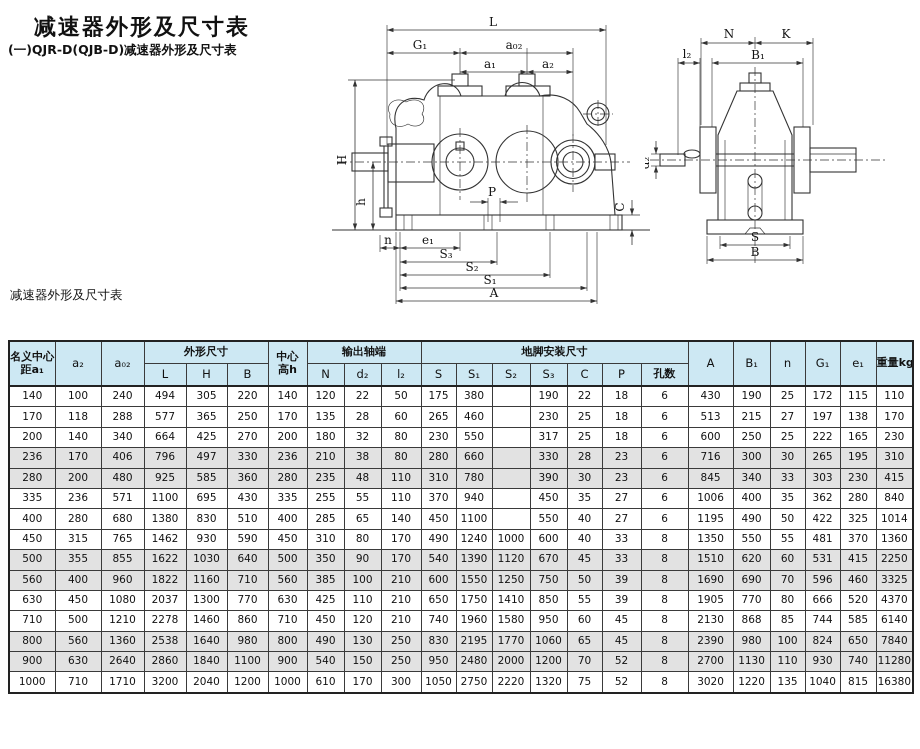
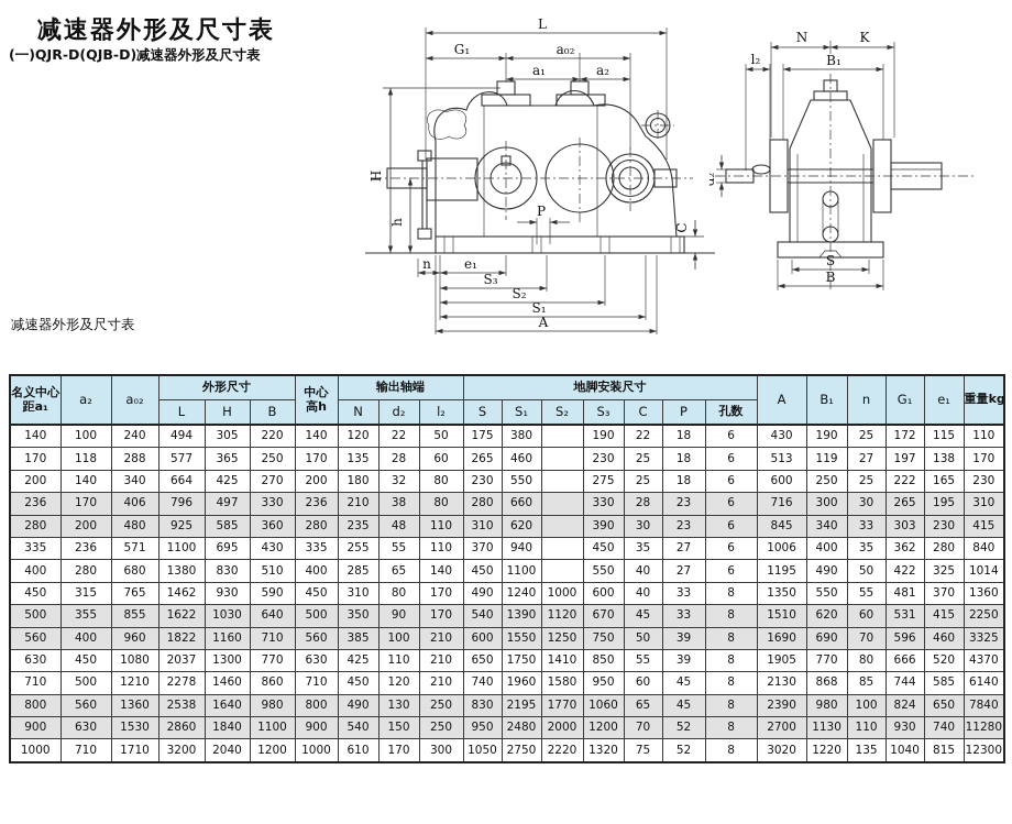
  减速器外形及尺寸表
  (一)QJR-D(QJB-D)减速器外形及尺寸表
  减速器外形及尺寸表
  L
  G₁
  a₀₂
  a₁
  a₂
  n
  e₁
  S₃
  S₂
  S₁
  A
  P
  N
  K
  l₂
  B₁
  S
  B
  名义中心距a₁	a₂	a₀₂	外形尺寸	中心高h	输出轴端	地脚安装尺寸	A	B₁	n	G₁	e₁	重量kg
  L	H	B	N	d₂	l₂	S	S₁	S₂	S₃	C	P	孔数
  140	100	240	494	305	220	140	120	22	50	175	380		190	22	18	6	430	190	25	172	115	110
- 170	118	288	577	365	250	170	135	28	60	265	460		230	25	18	6	513	215	27	197	138	170
+ 170	118	288	577	365	250	170	135	28	60	265	460		230	25	18	6	513	119	27	197	138	170
- 200	140	340	664	425	270	200	180	32	80	230	550		317	25	18	6	600	250	25	222	165	230
+ 200	140	340	664	425	270	200	180	32	80	230	550		275	25	18	6	600	250	25	222	165	230
  236	170	406	796	497	330	236	210	38	80	280	660		330	28	23	6	716	300	30	265	195	310
- 280	200	480	925	585	360	280	235	48	110	310	780		390	30	23	6	845	340	33	303	230	415
+ 280	200	480	925	585	360	280	235	48	110	310	620		390	30	23	6	845	340	33	303	230	415
  335	236	571	1100	695	430	335	255	55	110	370	940		450	35	27	6	1006	400	35	362	280	840
  400	280	680	1380	830	510	400	285	65	140	450	1100		550	40	27	6	1195	490	50	422	325	1014
  450	315	765	1462	930	590	450	310	80	170	490	1240	1000	600	40	33	8	1350	550	55	481	370	1360
  500	355	855	1622	1030	640	500	350	90	170	540	1390	1120	670	45	33	8	1510	620	60	531	415	2250
  560	400	960	1822	1160	710	560	385	100	210	600	1550	1250	750	50	39	8	1690	690	70	596	460	3325
  630	450	1080	2037	1300	770	630	425	110	210	650	1750	1410	850	55	39	8	1905	770	80	666	520	4370
  710	500	1210	2278	1460	860	710	450	120	210	740	1960	1580	950	60	45	8	2130	868	85	744	585	6140
  800	560	1360	2538	1640	980	800	490	130	250	830	2195	1770	1060	65	45	8	2390	980	100	824	650	7840
- 900	630	2640	2860	1840	1100	900	540	150	250	950	2480	2000	1200	70	52	8	2700	1130	110	930	740	11280
+ 900	630	1530	2860	1840	1100	900	540	150	250	950	2480	2000	1200	70	52	8	2700	1130	110	930	740	11280
- 1000	710	1710	3200	2040	1200	1000	610	170	300	1050	2750	2220	1320	75	52	8	3020	1220	135	1040	815	16380
+ 1000	710	1710	3200	2040	1200	1000	610	170	300	1050	2750	2220	1320	75	52	8	3020	1220	135	1040	815	12300
